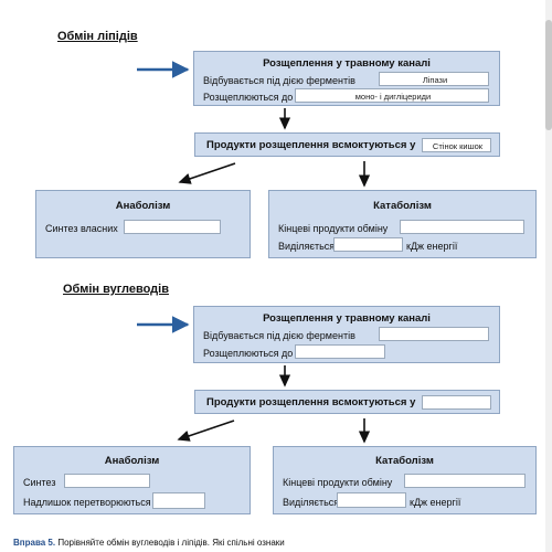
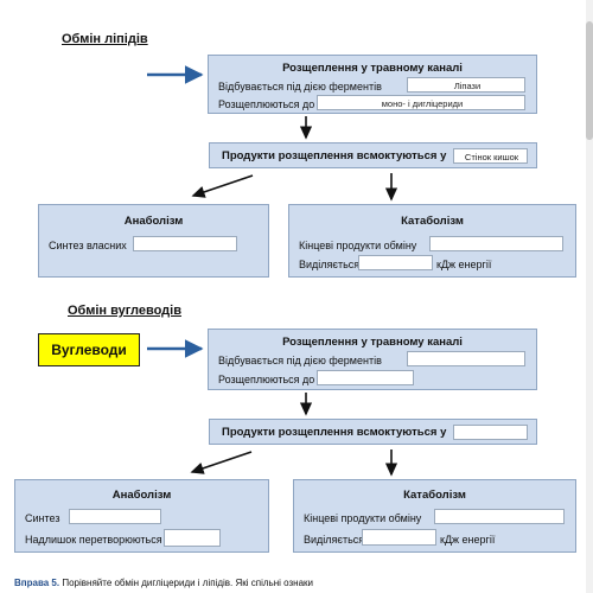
  Обмін ліпідів
  Розщеплення у травному каналі
  Відбувається під дією ферментів
  Ліпази
  Розщеплюються до
  моно- і дигліцериди
  Продукти розщеплення всмоктуються у
  Стінок кишок
  Анаболізм
  Синтез власних
  Катаболізм
  Кінцеві продукти обміну
  Виділяється
  кДж енергії
  Обмін вуглеводів
+ Вуглеводи
  Розщеплення у травному каналі
  Відбувається під дією ферментів
  Розщеплюються до
  Продукти розщеплення всмоктуються у
  Анаболізм
  Синтез
  Надлишок перетворюються
  Катаболізм
  Кінцеві продукти обміну
  Виділяєтьс
  кДж енергії
- Вправа 5. Порівняйте обмін вуглеводів і ліпідів. Які спільні ознаки
+ Вправа 5. Порівняйте обмін дигліцериди і ліпідів. Які спільні ознаки
